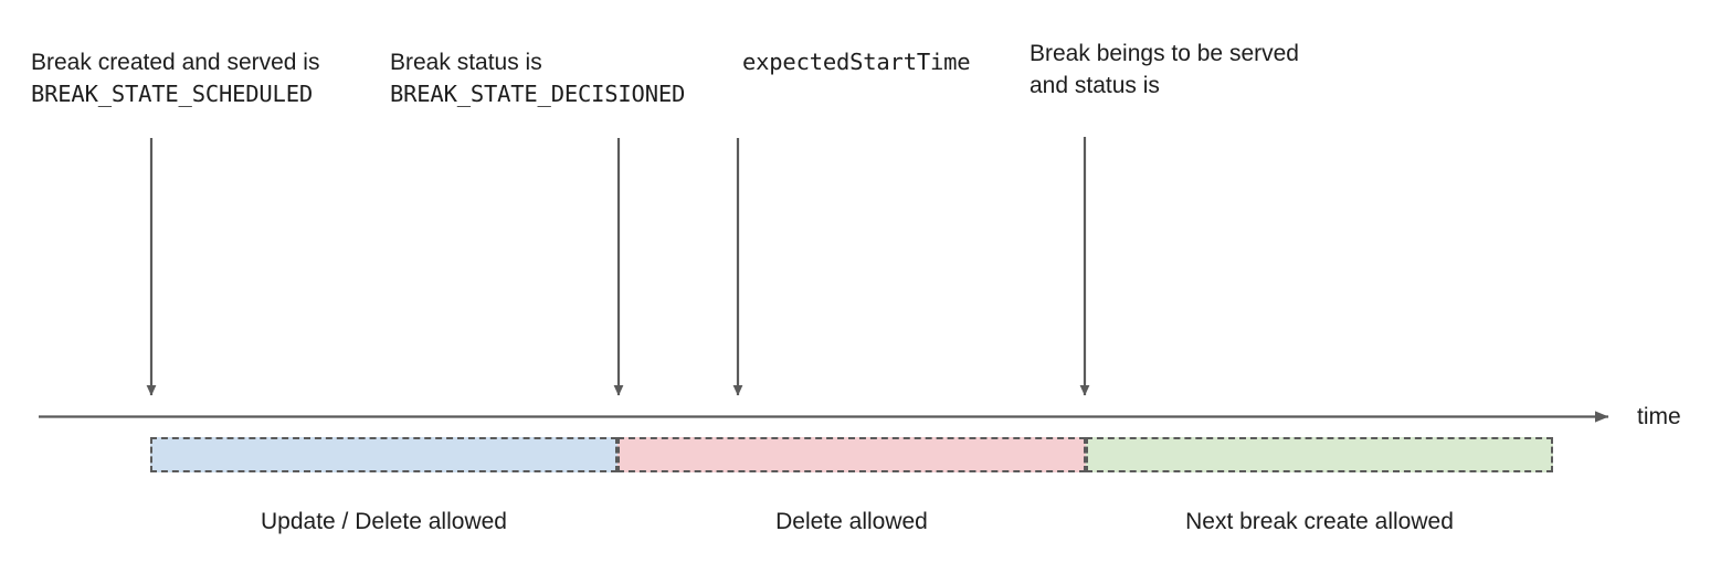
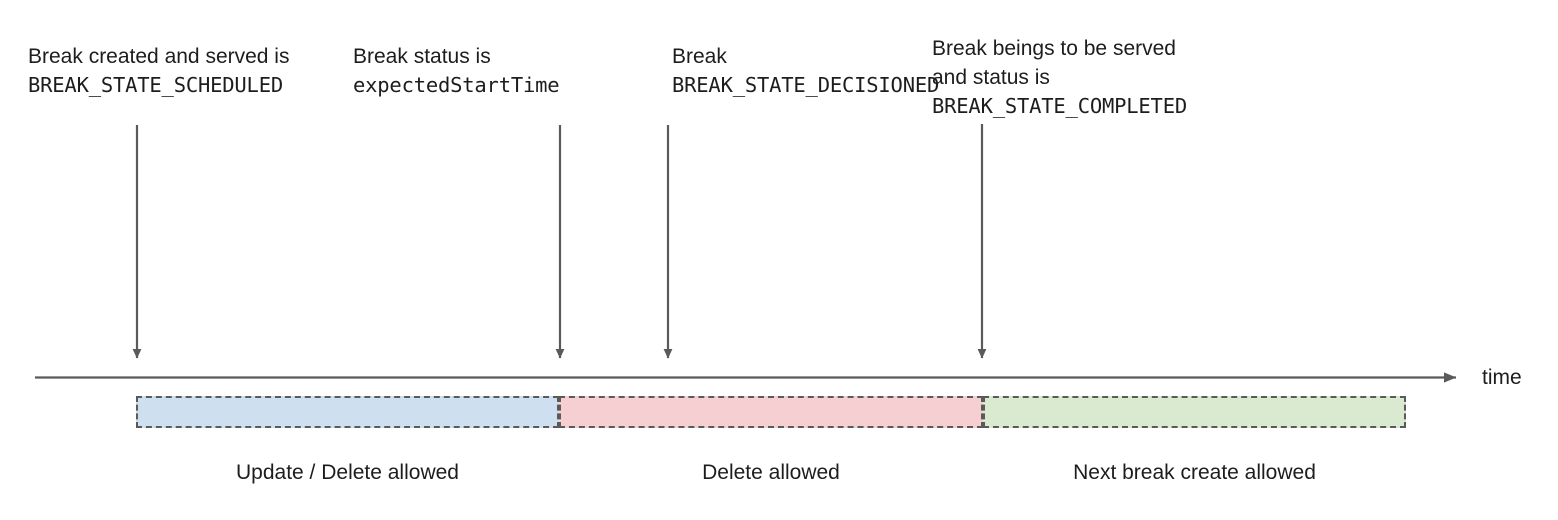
  Break created and served is
  BREAK_STATE_SCHEDULED
  Break status is
- BREAK_STATE_DECISIONED
+ expectedStartTime
+ Break
- expectedStartTime
+ BREAK_STATE_DECISIONED
  Break beings to be served
  and status is
+ BREAK_STATE_COMPLETED
  time
  Update / Delete allowed
  Delete allowed
  Next break create allowed
